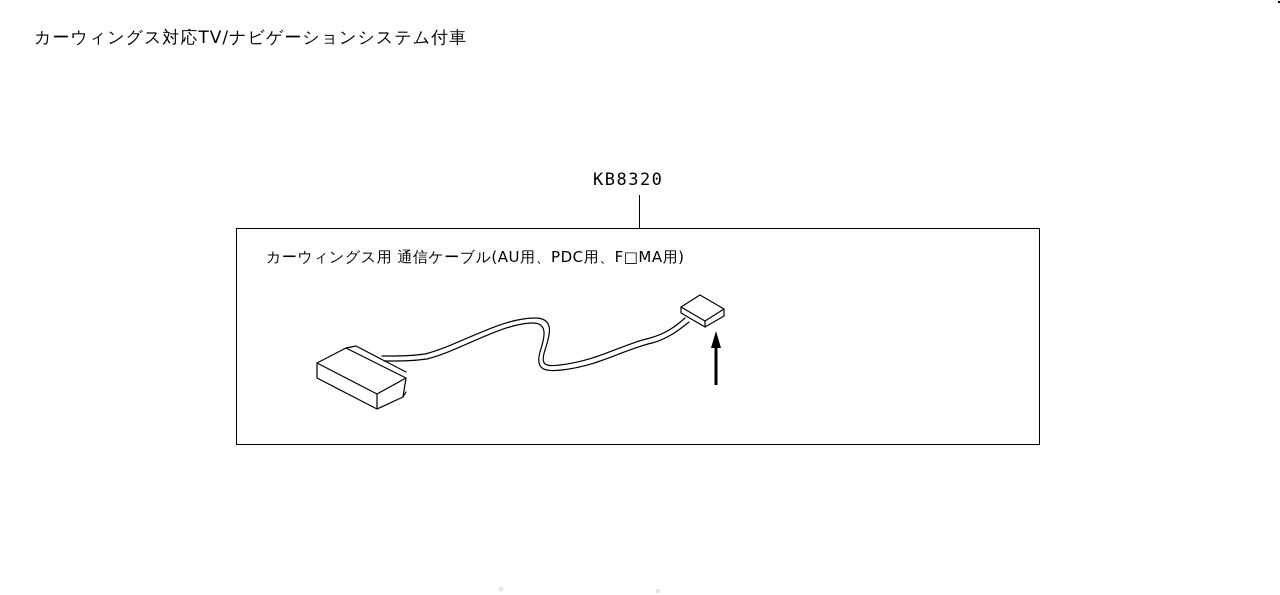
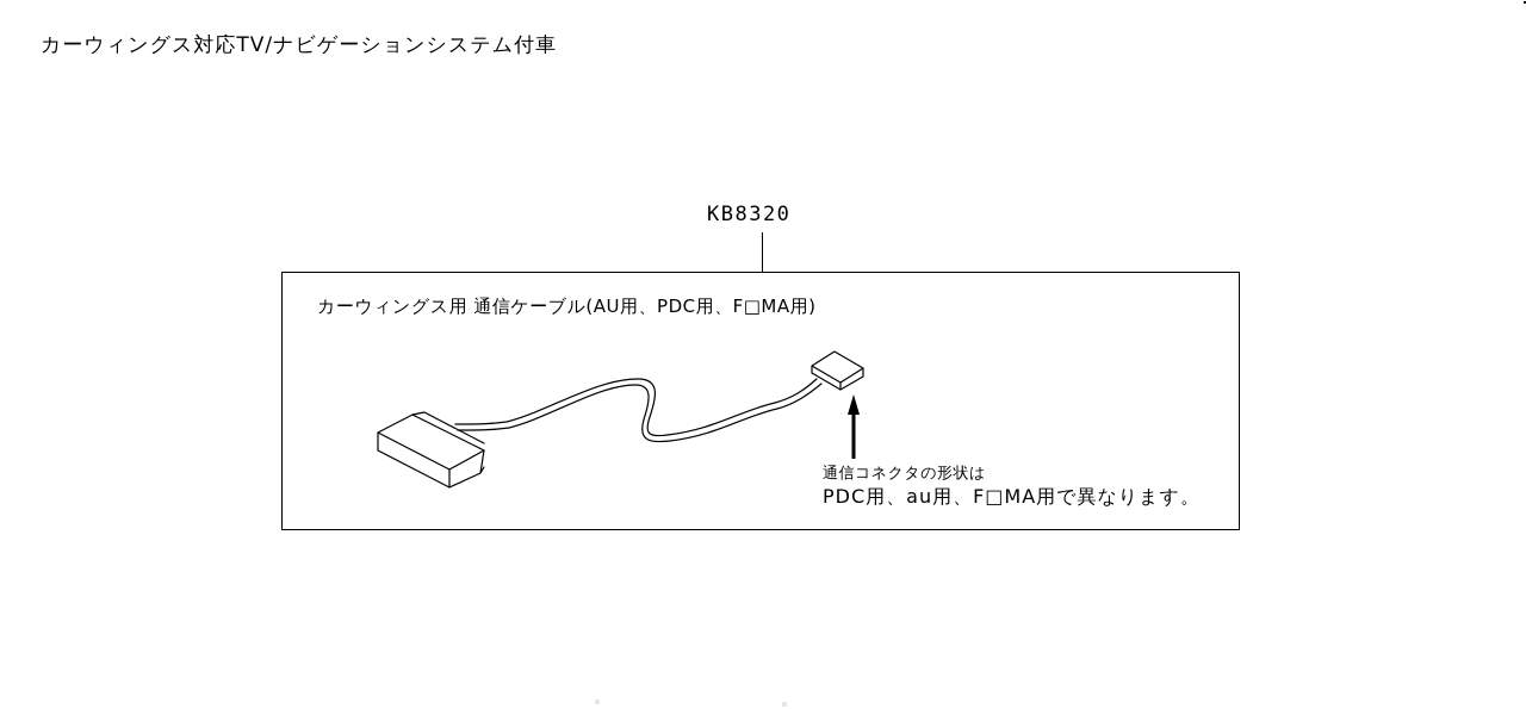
  カーウィングス対応TV/ナビゲーションシステム付車
  KB8320
  カーウィングス用 通信ケーブル(AU用、PDC用、F□MA用)
+ 通信コネクタの形状は
+ PDC用、au用、F□MA用で異なります。
